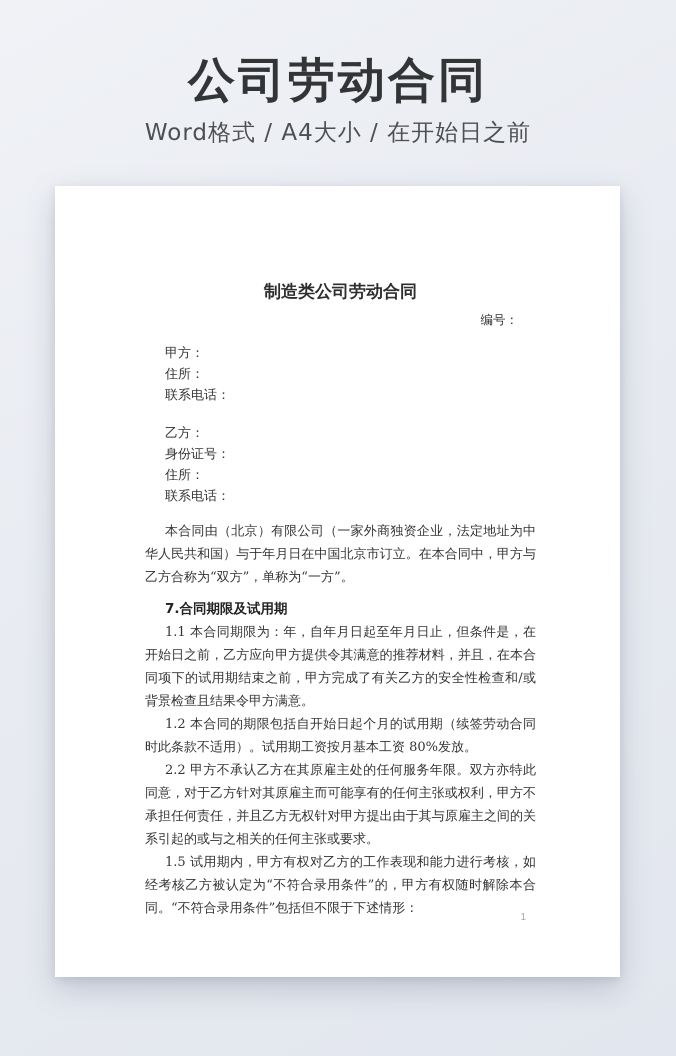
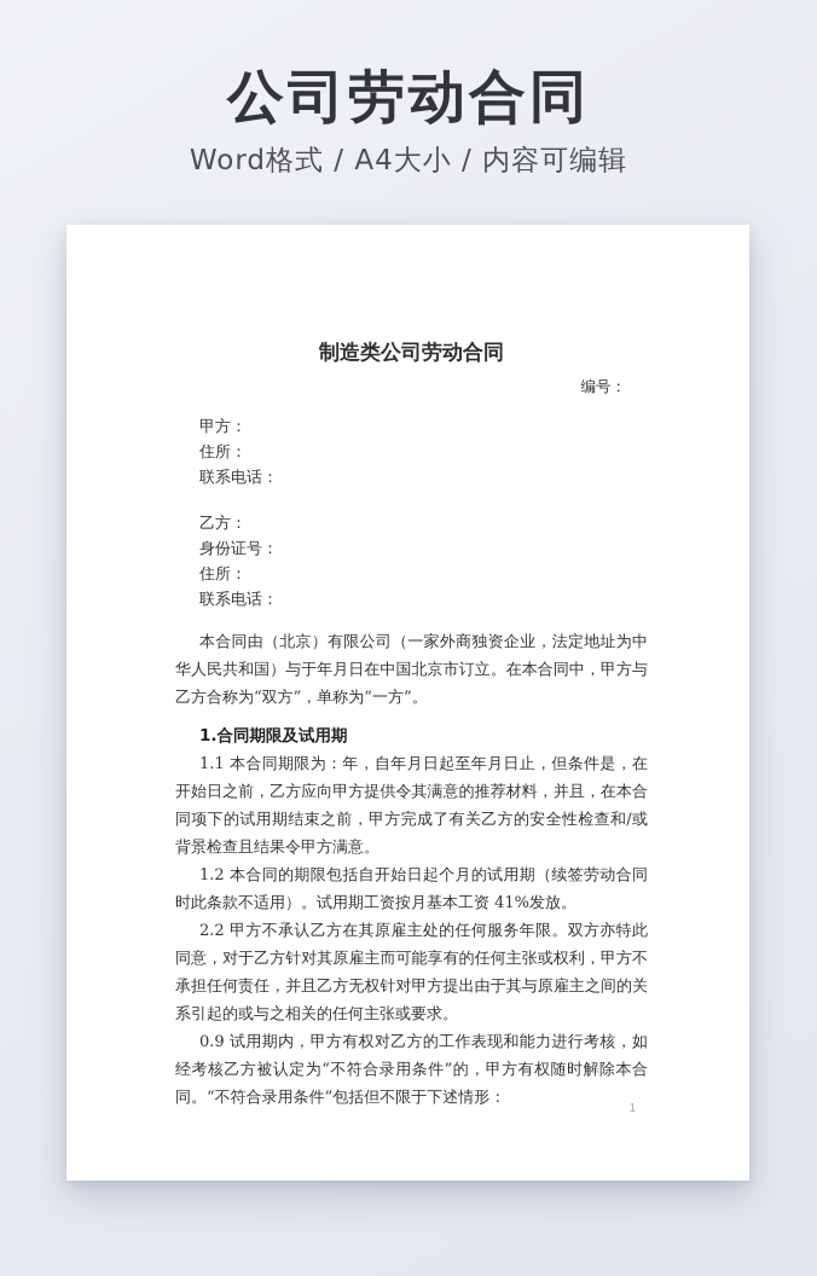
  公司劳动合同
- Word格式 / A4大小 / 在开始日之前
+ Word格式 / A4大小 / 内容可编辑
  制造类公司劳动合同
  编号：
  甲方：
  住所：
  联系电话：
  乙方：
  身份证号：
  住所：
  联系电话：
  本合同由（北京）有限公司（一家外商独资企业，法定地址为中华人民共和国）与于年月日在中国北京市订立。在本合同中，甲方与乙方合称为“双方”，单称为“一方”。
- 7.合同期限及试用期
+ 1.合同期限及试用期
  1.1 本合同期限为：年，自年月日起至年月日止，但条件是，在开始日之前，乙方应向甲方提供令其满意的推荐材料，并且，在本合同项下的试用期结束之前，甲方完成了有关乙方的安全性检查和/或背景检查且结果令甲方满意。
- 1.2 本合同的期限包括自开始日起个月的试用期（续签劳动合同时此条款不适用）。试用期工资按月基本工资 80%发放。
+ 1.2 本合同的期限包括自开始日起个月的试用期（续签劳动合同时此条款不适用）。试用期工资按月基本工资 41%发放。
  2.2 甲方不承认乙方在其原雇主处的任何服务年限。双方亦特此同意，对于乙方针对其原雇主而可能享有的任何主张或权利，甲方不承担任何责任，并且乙方无权针对甲方提出由于其与原雇主之间的关系引起的或与之相关的任何主张或要求。
- 1.5 试用期内，甲方有权对乙方的工作表现和能力进行考核，如经考核乙方被认定为“不符合录用条件”的，甲方有权随时解除本合同。“不符合录用条件”包括但不限于下述情形：
+ 0.9 试用期内，甲方有权对乙方的工作表现和能力进行考核，如经考核乙方被认定为“不符合录用条件”的，甲方有权随时解除本合同。“不符合录用条件”包括但不限于下述情形：
  1
